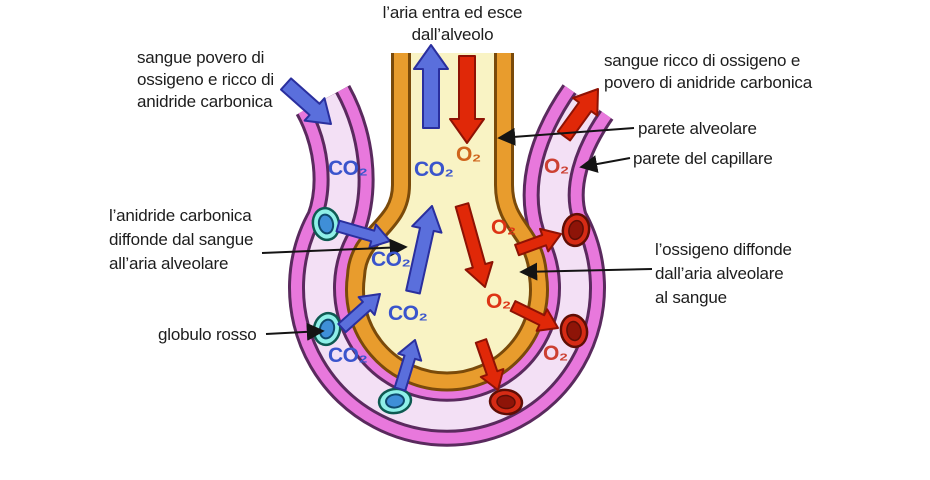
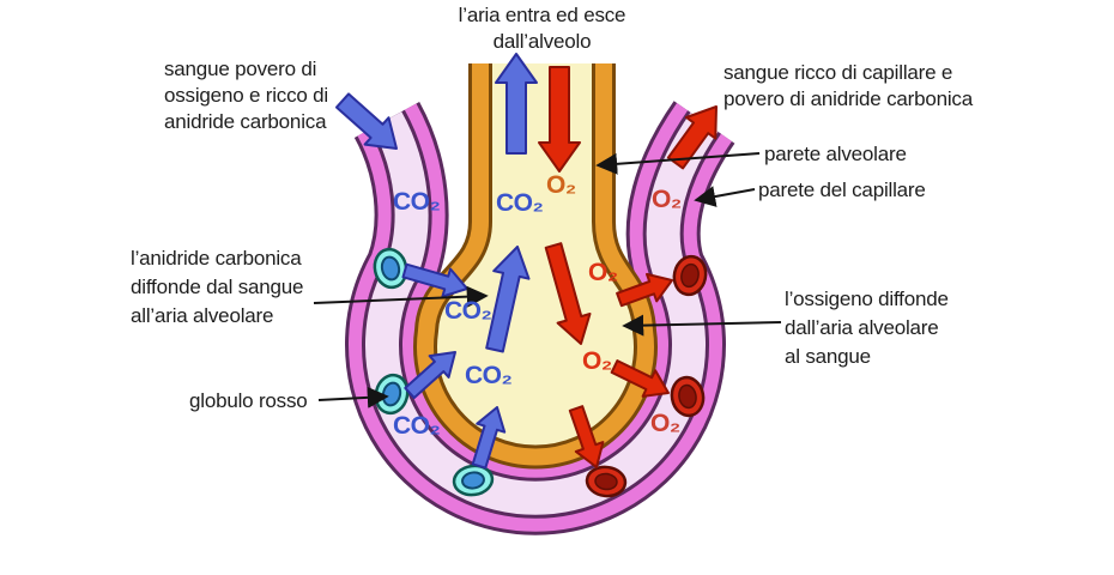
  l’aria entra ed esce
  dall’alveolo
  sangue povero di
  ossigeno e ricco di
  anidride carbonica
- sangue ricco di ossigeno e
+ sangue ricco di capillare e
  povero di anidride carbonica
  parete alveolare
  parete del capillare
  l’anidride carbonica
  diffonde dal sangue
  all’aria alveolare
  globulo rosso
  l’ossigeno diffonde
  dall’aria alveolare
  al sangue
  CO₂
  CO₂
  CO₂
  CO₂
  CO₂
  O₂
  O₂
  O₂
  O₂
  O₂
